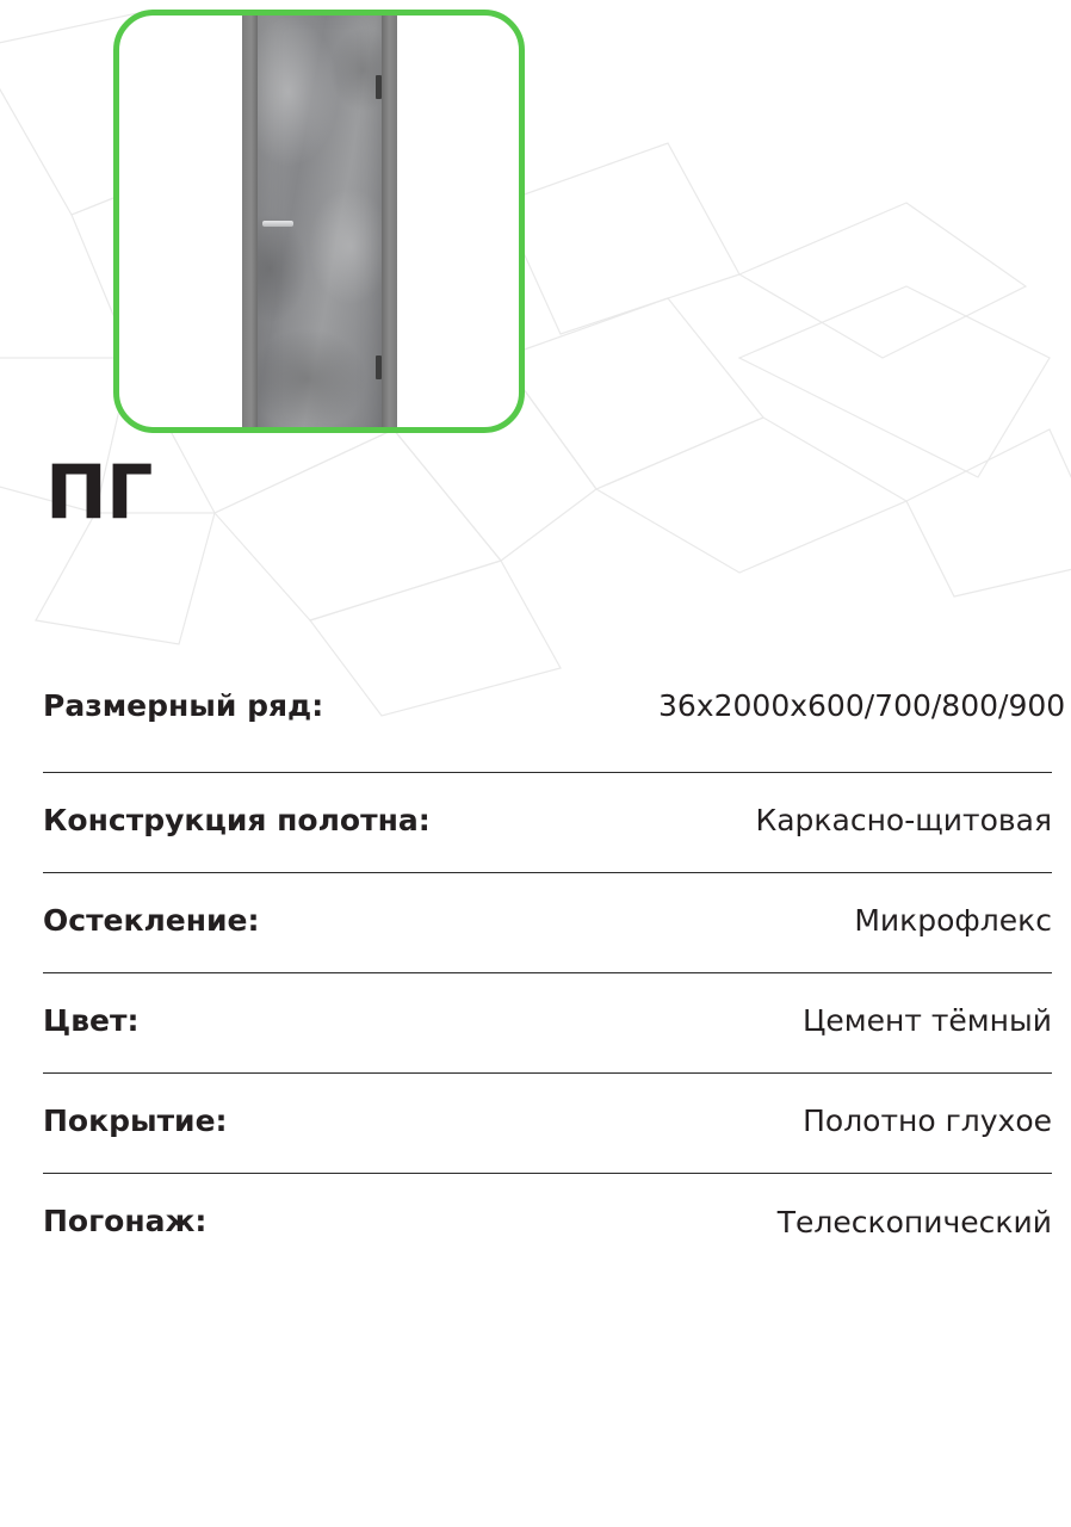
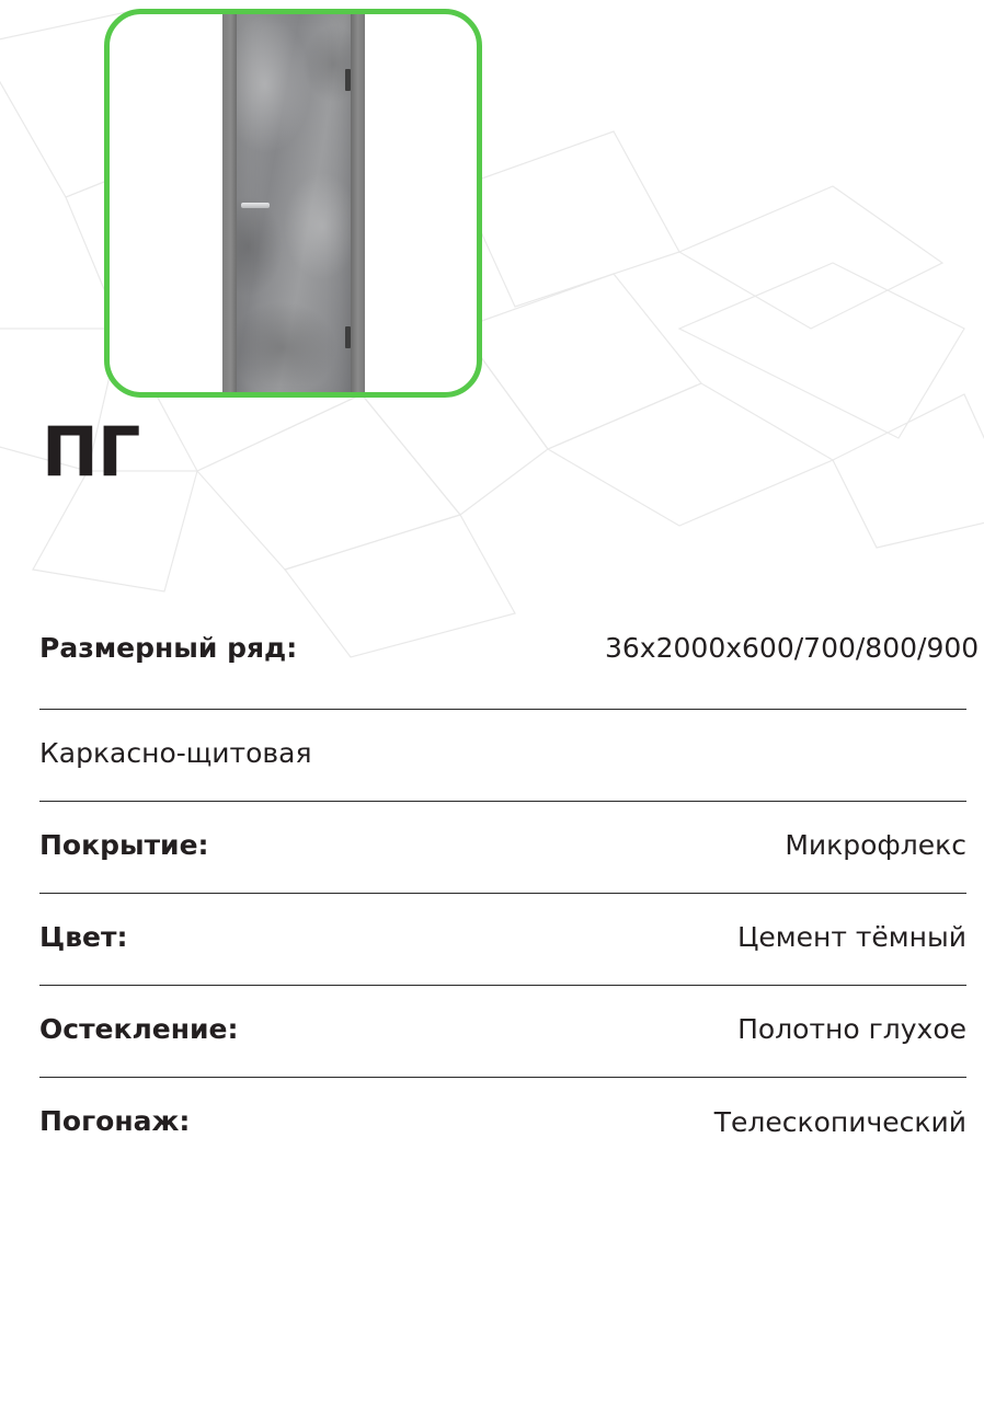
  ПГ
  Размерный ряд:
  36x2000x600/700/800/900
- Конструкция полотна:
  Каркасно-щитовая
- Остекление:
+ Покрытие:
  Микрофлекс
  Цвет:
  Цемент тёмный
- Покрытие:
+ Остекление:
  Полотно глухое
  Погонаж:
  Телескопический
